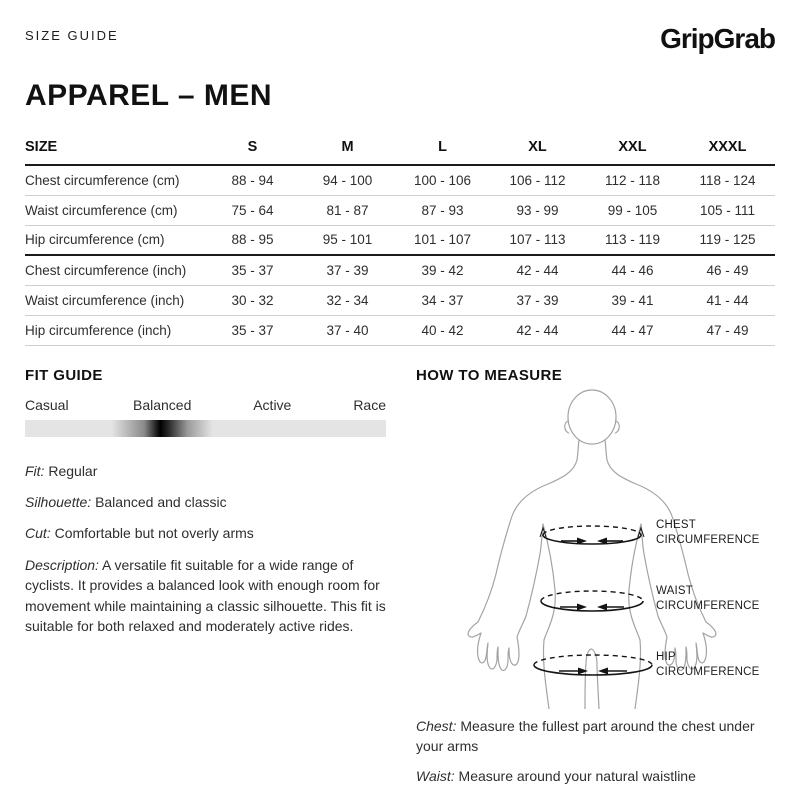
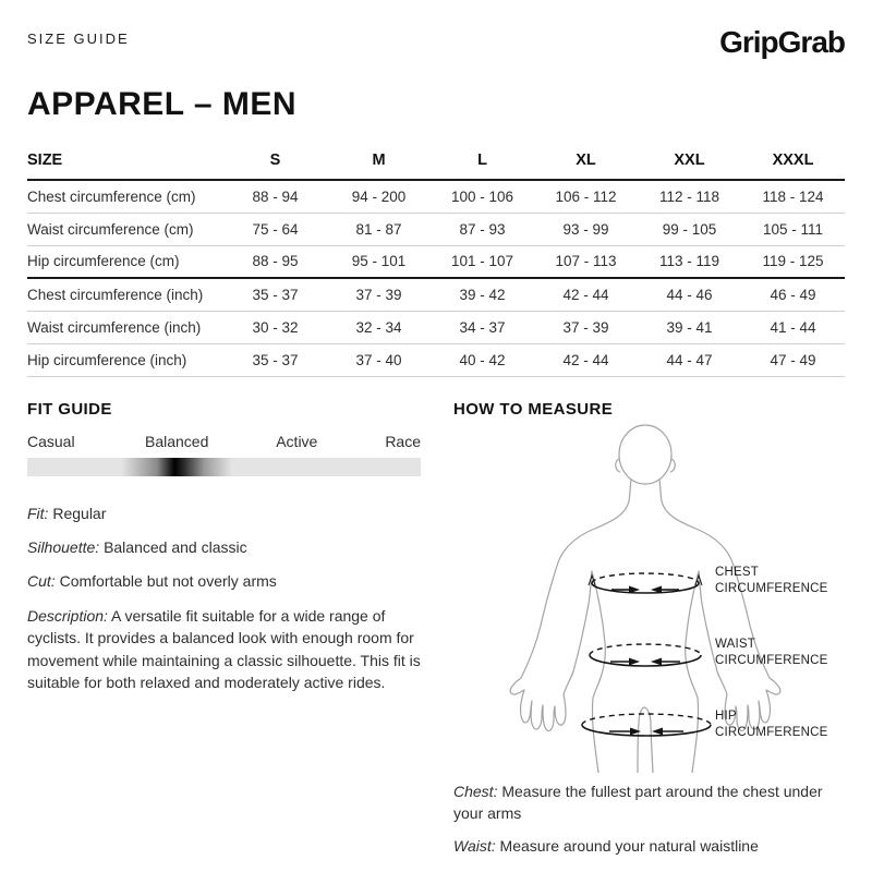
  SIZE GUIDE
  GripGrab
  APPAREL – MEN
  SIZE	S	M	L	XL	XXL	XXXL
- Chest circumference (cm)	88 - 94	94 - 100	100 - 106	106 - 112	112 - 118	118 - 124
+ Chest circumference (cm)	88 - 94	94 - 200	100 - 106	106 - 112	112 - 118	118 - 124
  Waist circumference (cm)	75 - 64	81 - 87	87 - 93	93 - 99	99 - 105	105 - 111
  Hip circumference (cm)	88 - 95	95 - 101	101 - 107	107 - 113	113 - 119	119 - 125
  Chest circumference (inch)	35 - 37	37 - 39	39 - 42	42 - 44	44 - 46	46 - 49
  Waist circumference (inch)	30 - 32	32 - 34	34 - 37	37 - 39	39 - 41	41 - 44
  Hip circumference (inch)	35 - 37	37 - 40	40 - 42	42 - 44	44 - 47	47 - 49
  FIT GUIDE
  Casual
  Balanced
  Active
  Race
  Fit: Regular
  Silhouette: Balanced and classic
  Cut: Comfortable but not overly arms
  Description: A versatile fit suitable for a wide range of cyclists. It provides a balanced look with enough room for movement while maintaining a classic silhouette. This fit is suitable for both relaxed and moderately active rides.
  HOW TO MEASURE
  CHEST
  CIRCUMFERENCE
  WAIST
  CIRCUMFERENCE
  HIP
  CIRCUMFERENCE
  Chest: Measure the fullest part around the chest under your arms
  Waist: Measure around your natural waistline
